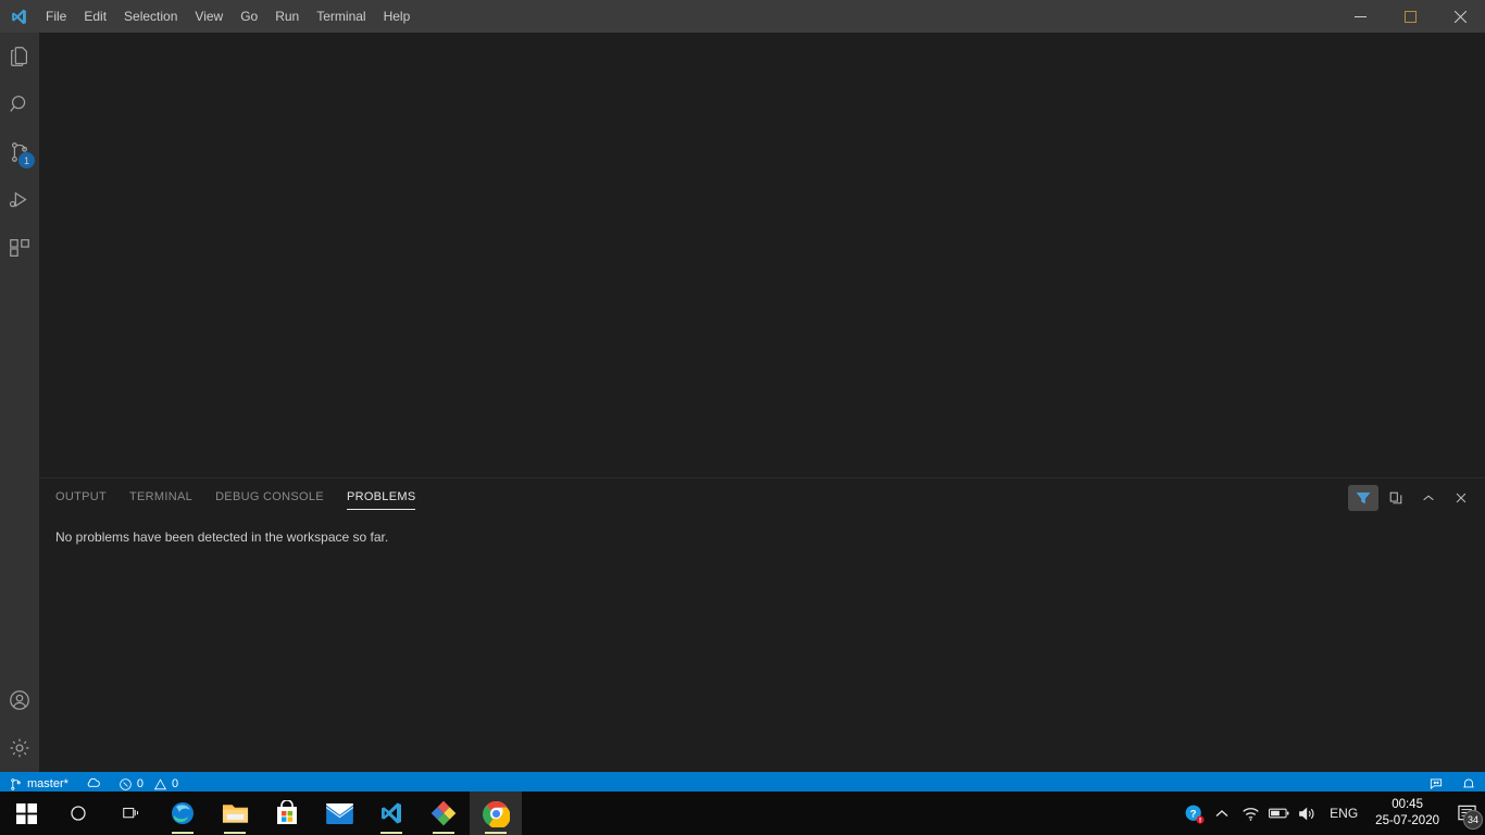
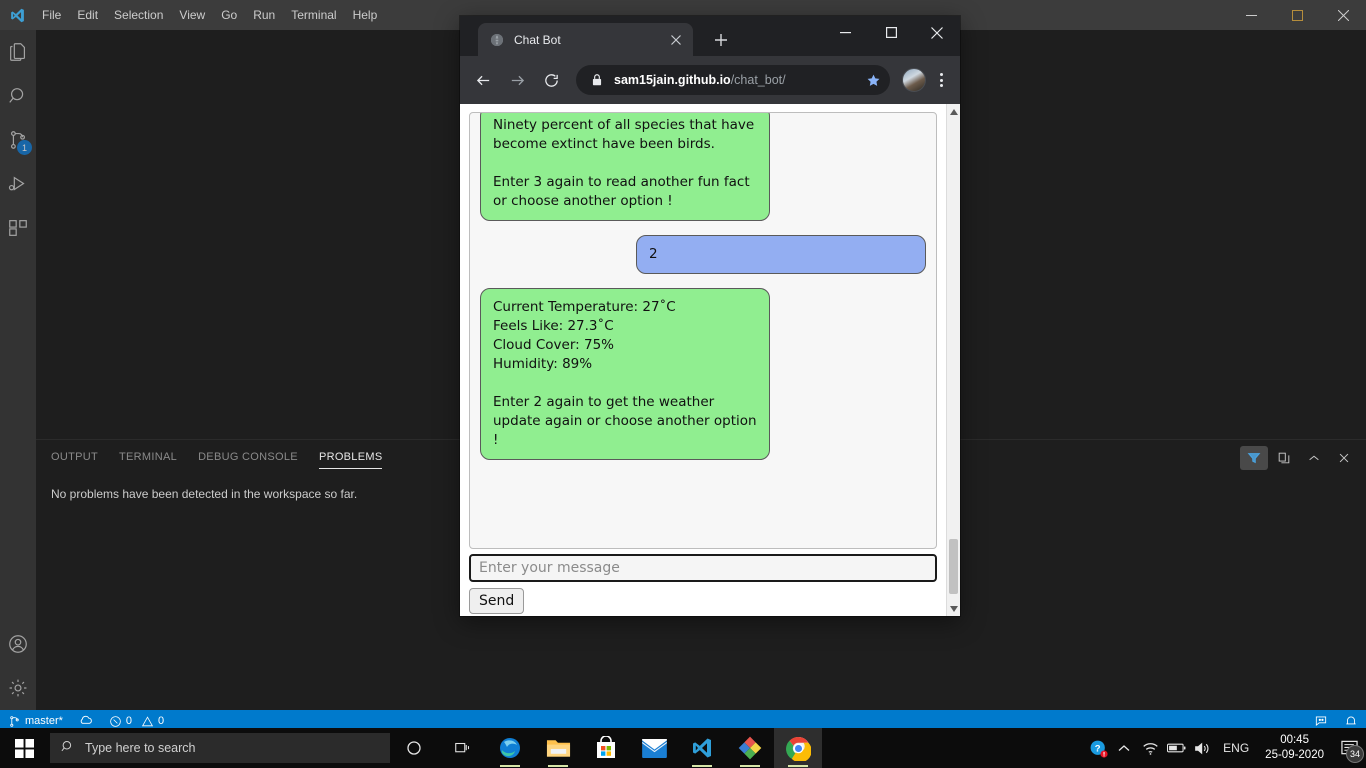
  File
  Edit
  Selection
  View
  Go
  Run
  Terminal
  Help
  1
  OUTPUT
  TERMINAL
  DEBUG CONSOLE
  PROBLEMS
  No problems have been detected in the workspace so far.
  master*
  0
  0
+ Chat Bot
+ sam15jain.github.io/chat_bot/
+ Ninety percent of all species that have become extinct have been birds.
+ Enter 3 again to read another fun fact or choose another option !
+ 2
+ Current Temperature: 27˚C
+ Feels Like: 27.3˚C
+ Cloud Cover: 75%
+ Humidity: 89%
+ Enter 2 again to get the weather update again or choose another option !
+ Enter your message Send
+ Type here to search
  ?
  ENG
  00:45
- 25-07-2020
+ 25-09-2020
  34
